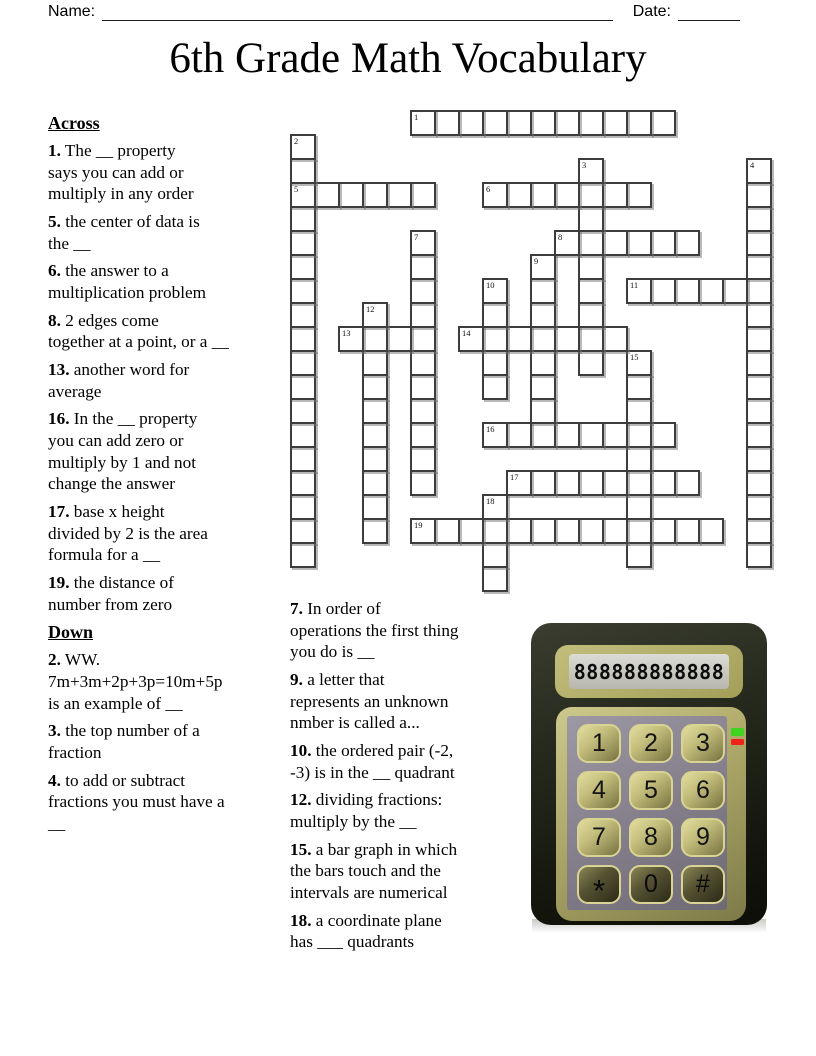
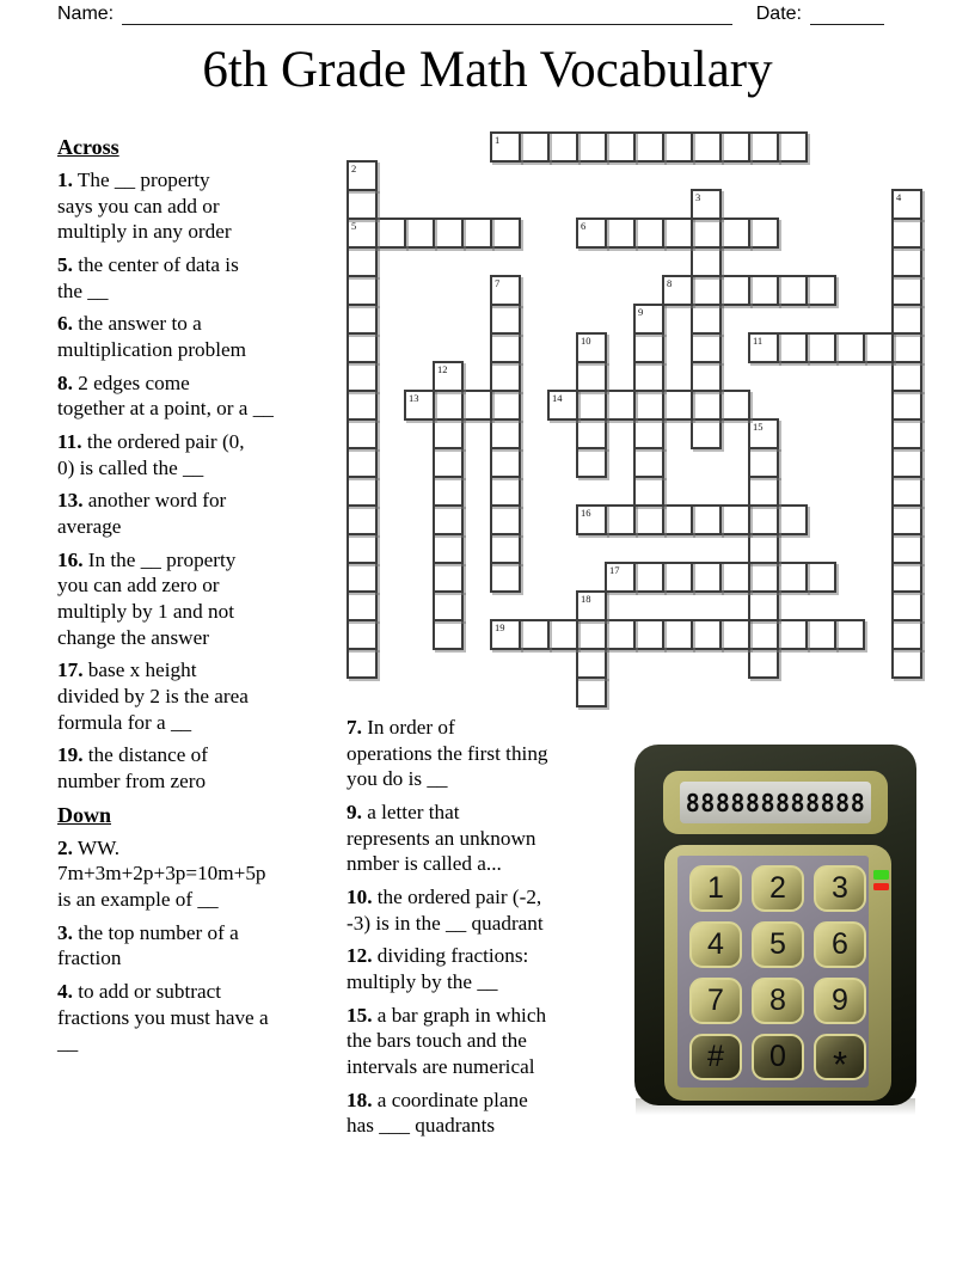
  Name:
  Date:
  6th Grade Math Vocabulary
  Across
  1. The __ property
  says you can add or
  multiply in any order
  5. the center of data is
  the __
  6. the answer to a
  multiplication problem
  8. 2 edges come
  together at a point, or a __
+ 11. the ordered pair (0,
+ 0) is called the __
  13. another word for
  average
  16. In the __ property
  you can add zero or
  multiply by 1 and not
  change the answer
  17. base x height
  divided by 2 is the area
  formula for a __
  19. the distance of
  number from zero
  Down
  2. WW.
  7m+3m+2p+3p=10m+5p
  is an example of __
  3. the top number of a
  fraction
  4. to add or subtract
  fractions you must have a
  __
  7. In order of
  operations the first thing
  you do is __
  9. a letter that
  represents an unknown
  nmber is called a...
  10. the ordered pair (-2,
  -3) is in the __ quadrant
  12. dividing fractions:
  multiply by the __
  15. a bar graph in which
  the bars touch and the
  intervals are numerical
  18. a coordinate plane
  has ___ quadrants
  19
  18
  17
  16
  15
  14
  13
  12
  11
  10
  9
  8
  7
  6
  5
  4
  3
  2
  1
  888888888888
  1
  2
  3
  4
  5
  6
  7
  8
  9
- *
+ #
  0
- #
+ *
